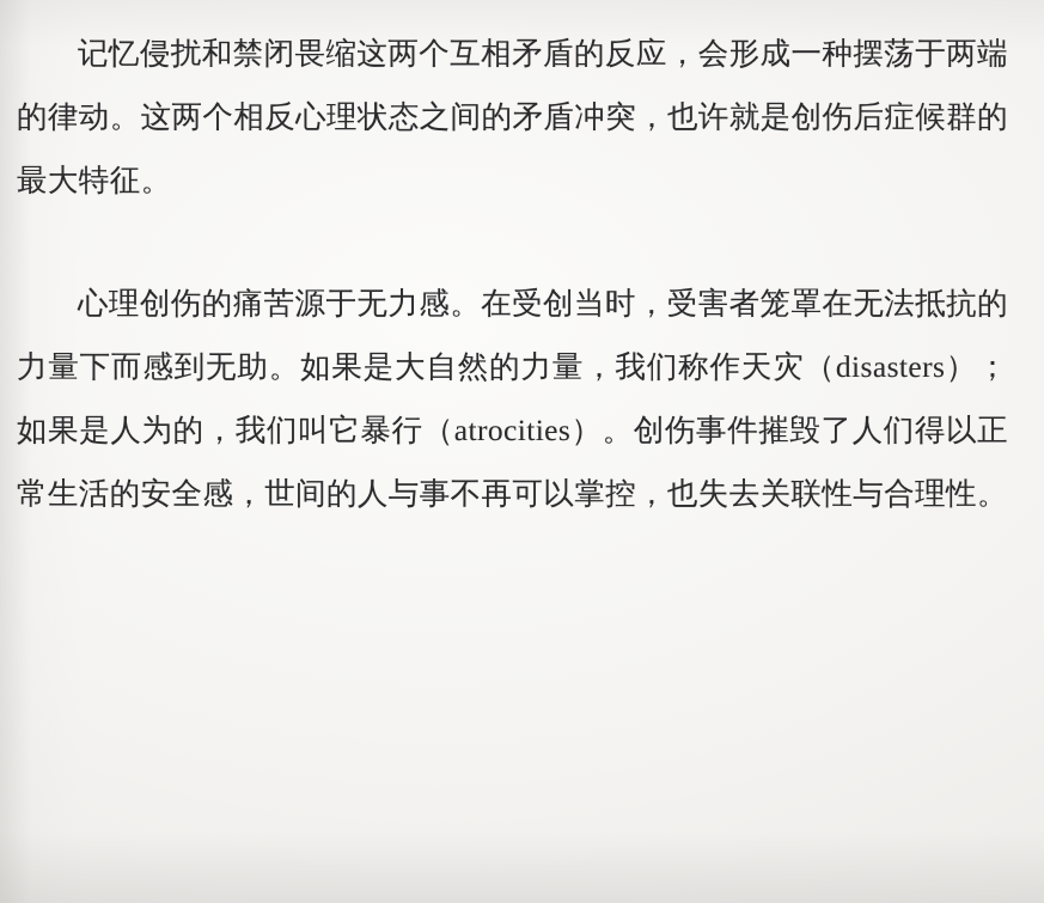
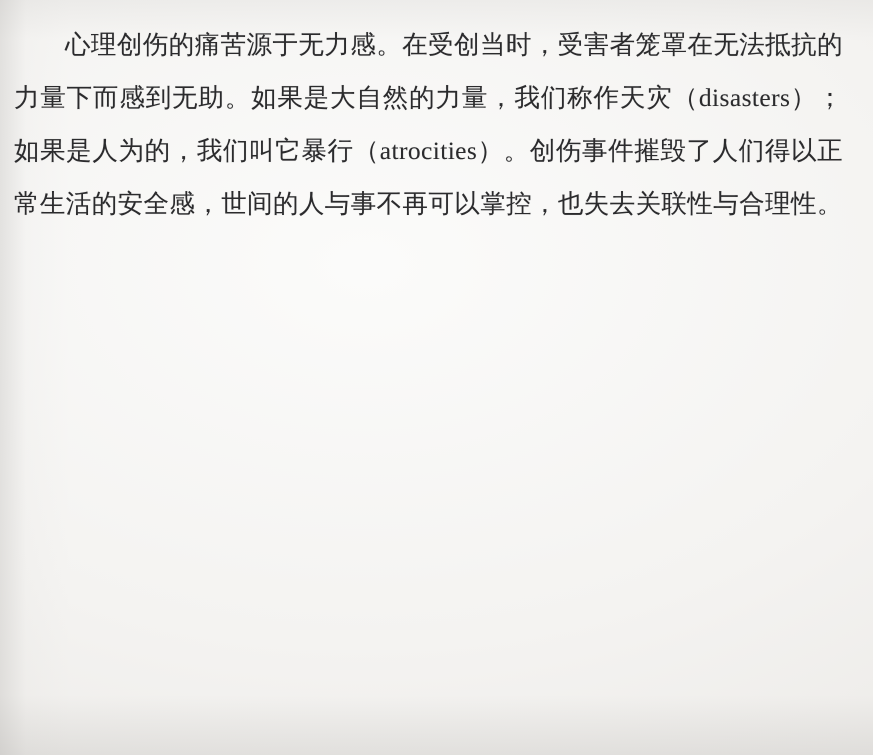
- 记忆侵扰和禁闭畏缩这两个互相矛盾的反应，会形成一种摆荡于两端的律动。这两个相反心理状态之间的矛盾冲突，也许就是创伤后症候群的最大特征。
  心理创伤的痛苦源于无力感。在受创当时，受害者笼罩在无法抵抗的力量下而感到无助。如果是大自然的力量，我们称作天灾（disasters）；如果是人为的，我们叫它暴行（atrocities）。创伤事件摧毁了人们得以正常生活的安全感，世间的人与事不再可以掌控，也失去关联性与合理性。
